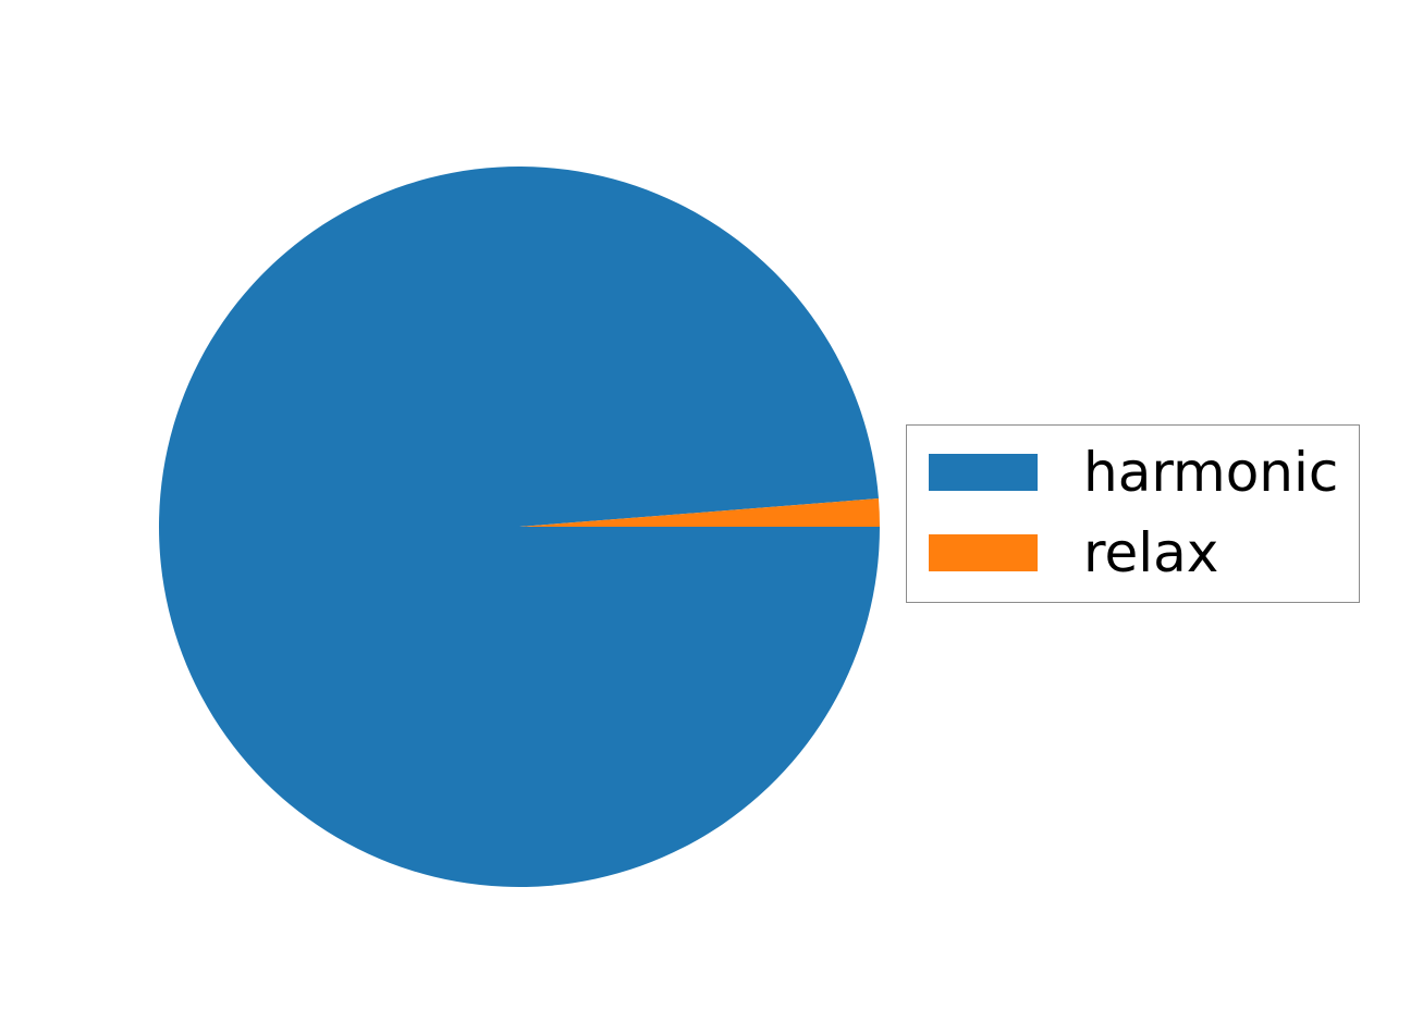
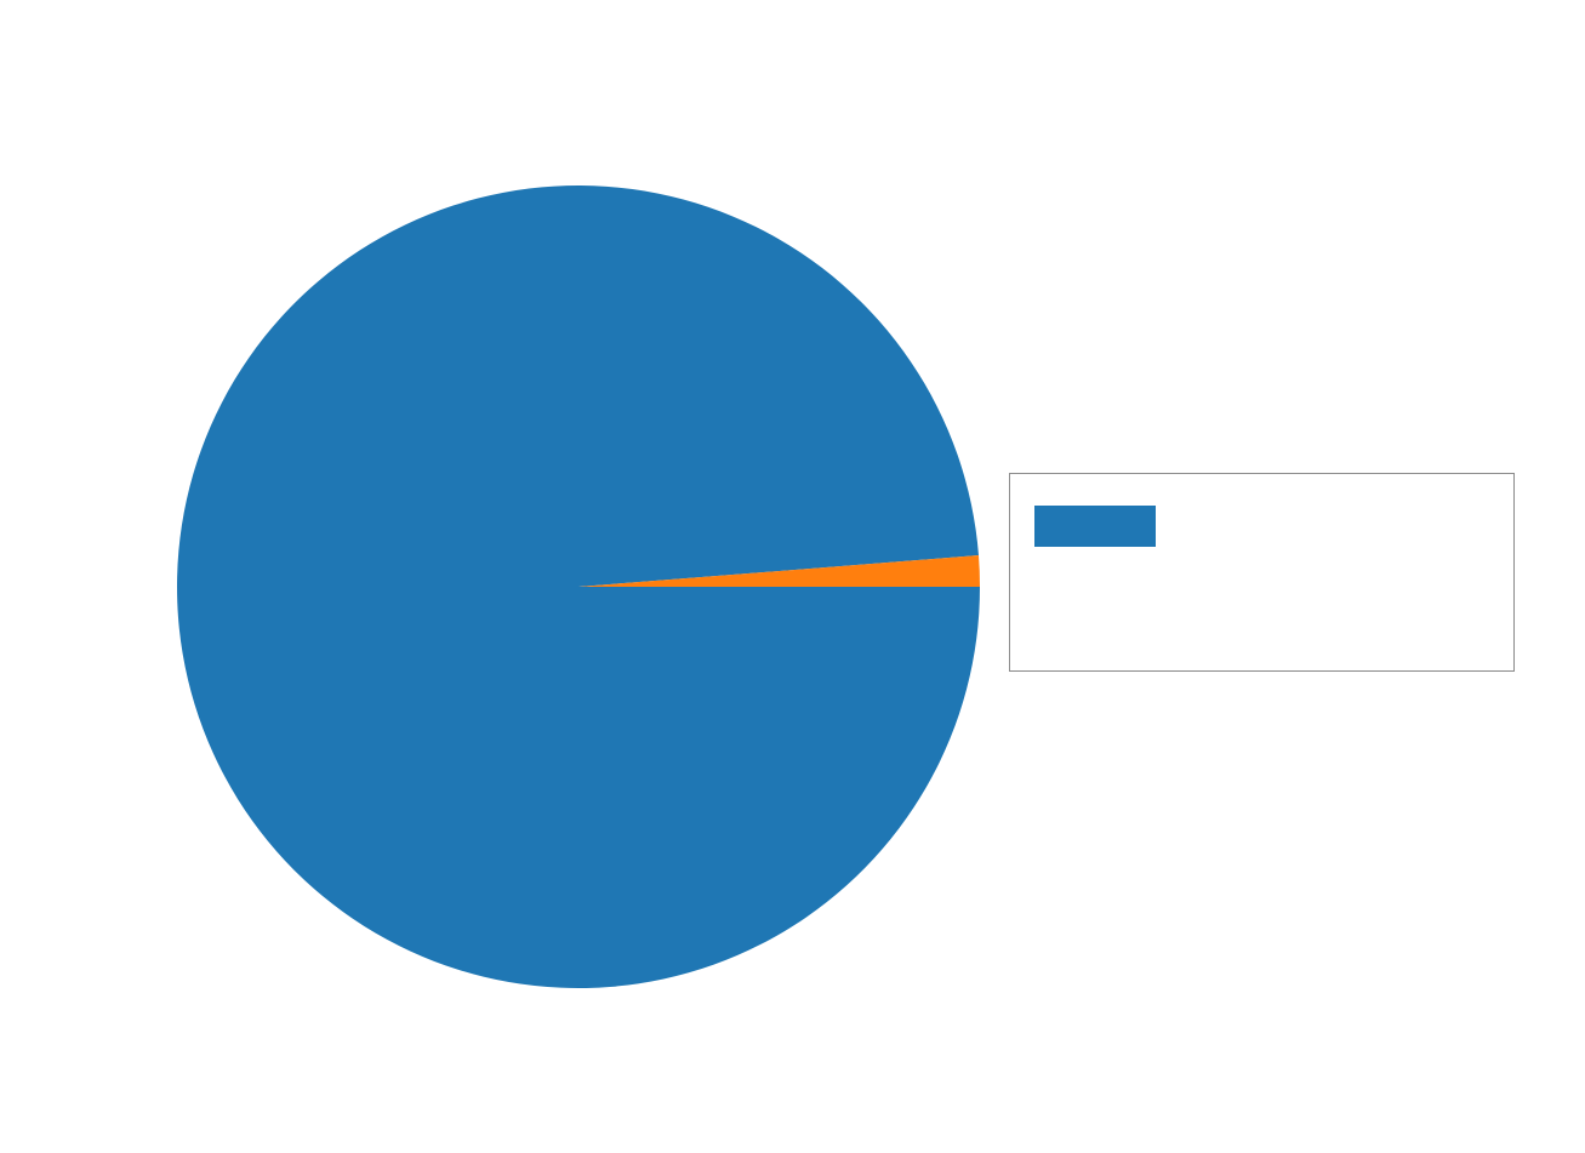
- harmonic
- relax
